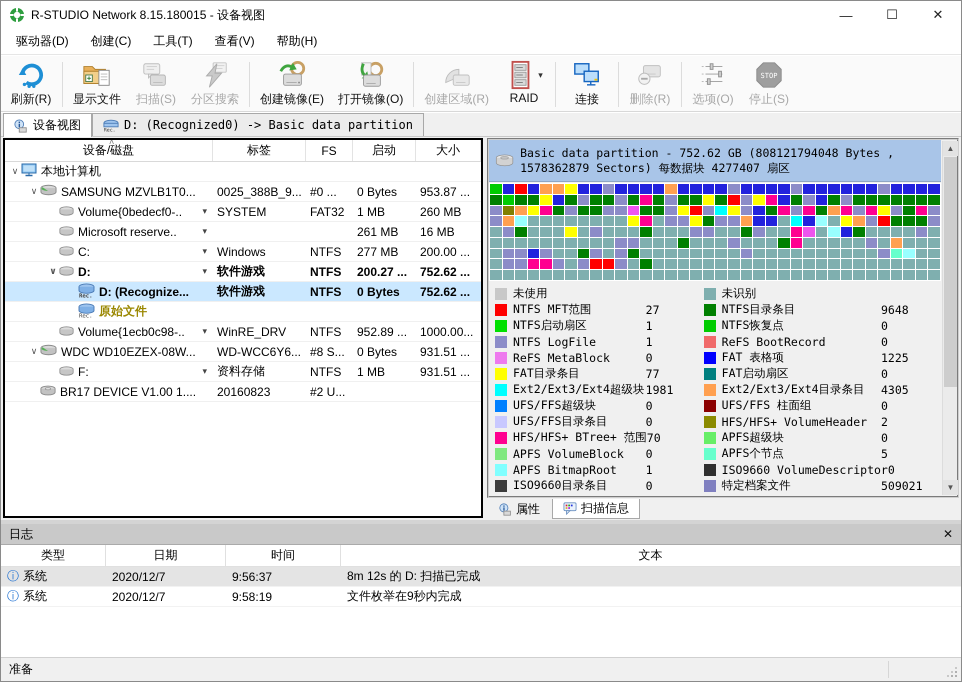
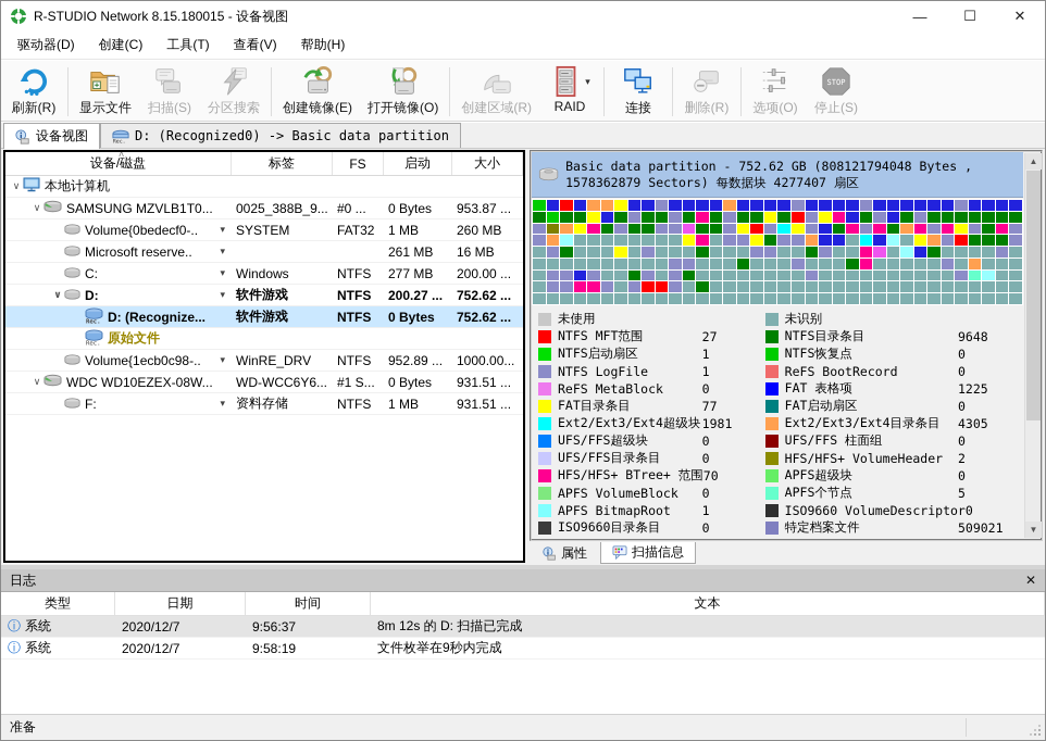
  R-STUDIO Network 8.15.180015 - 设备视图
  —
  ☐
  ✕
  驱动器(D)
  创建(C)
  工具(T)
  查看(V)
  帮助(H)
  刷新(R)
  显示文件
  扫描(S)
  分区搜索
  创建镜像(E)
  打开镜像(O)
  创建区域(R)
  ▾
  RAID
  连接
  删除(R)
  选项(O)
  STOP
  停止(S)
  设备视图
  D: (Recognized0) -> Basic data partition
  ˄
  设备/磁盘
  标签
  FS
  启动
  大小
  ∨
  本地计算机
  ∨
  SAMSUNG MZVLB1T0...
  0025_388B_9...
  #0 ...
  0 Bytes
  953.87 ...
  Volume{0bedecf0-..
  ▾
  SYSTEM
  FAT32
  1 MB
  260 MB
  Microsoft reserve..
  ▾
  261 MB
  16 MB
  C:
  ▾
  Windows
  NTFS
  277 MB
  200.00 ...
  ∨
  D:
  ▾
  软件游戏
  NTFS
  200.27 ...
  752.62 ...
  D: (Recognize...
  软件游戏
  NTFS
  0 Bytes
  752.62 ...
  原始文件
  Volume{1ecb0c98-..
  ▾
  WinRE_DRV
  NTFS
  952.89 ...
  1000.00...
  ∨
  WDC WD10EZEX-08W...
  WD-WCC6Y6...
- #8 S...
+ #1 S...
  0 Bytes
  931.51 ...
  F:
  ▾
  资料存储
  NTFS
  1 MB
  931.51 ...
- BR17 DEVICE V1.00 1....
- 20160823
- #2 U...
  Basic data partition - 752.62 GB (808121794048 Bytes , 1578362879 Sectors) 每数据块 4277407 扇区
  未使用
  NTFS MFT范围
  27
  NTFS启动扇区
  1
  NTFS LogFile
  1
  ReFS MetaBlock
  0
  FAT目录条目
  77
  Ext2/Ext3/Ext4超级块
  1981
  UFS/FFS超级块
  0
  UFS/FFS目录条目
  0
  HFS/HFS+ BTree+ 范围
  70
  APFS VolumeBlock
  0
  APFS BitmapRoot
  1
  ISO9660目录条目
  0
  未识别
  NTFS目录条目
  9648
  NTFS恢复点
  0
  ReFS BootRecord
  0
  FAT 表格项
  1225
  FAT启动扇区
  0
  Ext2/Ext3/Ext4目录条目
  4305
  UFS/FFS 柱面组
  0
  HFS/HFS+ VolumeHeader
  2
  APFS超级块
  0
  APFS个节点
  5
  ISO9660 VolumeDescriptor
  0
  特定档案文件
  509021
  ▲
  ▼
  属性
  扫描信息
  日志
  ✕
  类型
  日期
  时间
  文本
  ⓘ
  系统
  2020/12/7
  9:56:37
  8m 12s 的 D: 扫描已完成
  ⓘ
  系统
  2020/12/7
  9:58:19
  文件枚举在9秒内完成
  准备
